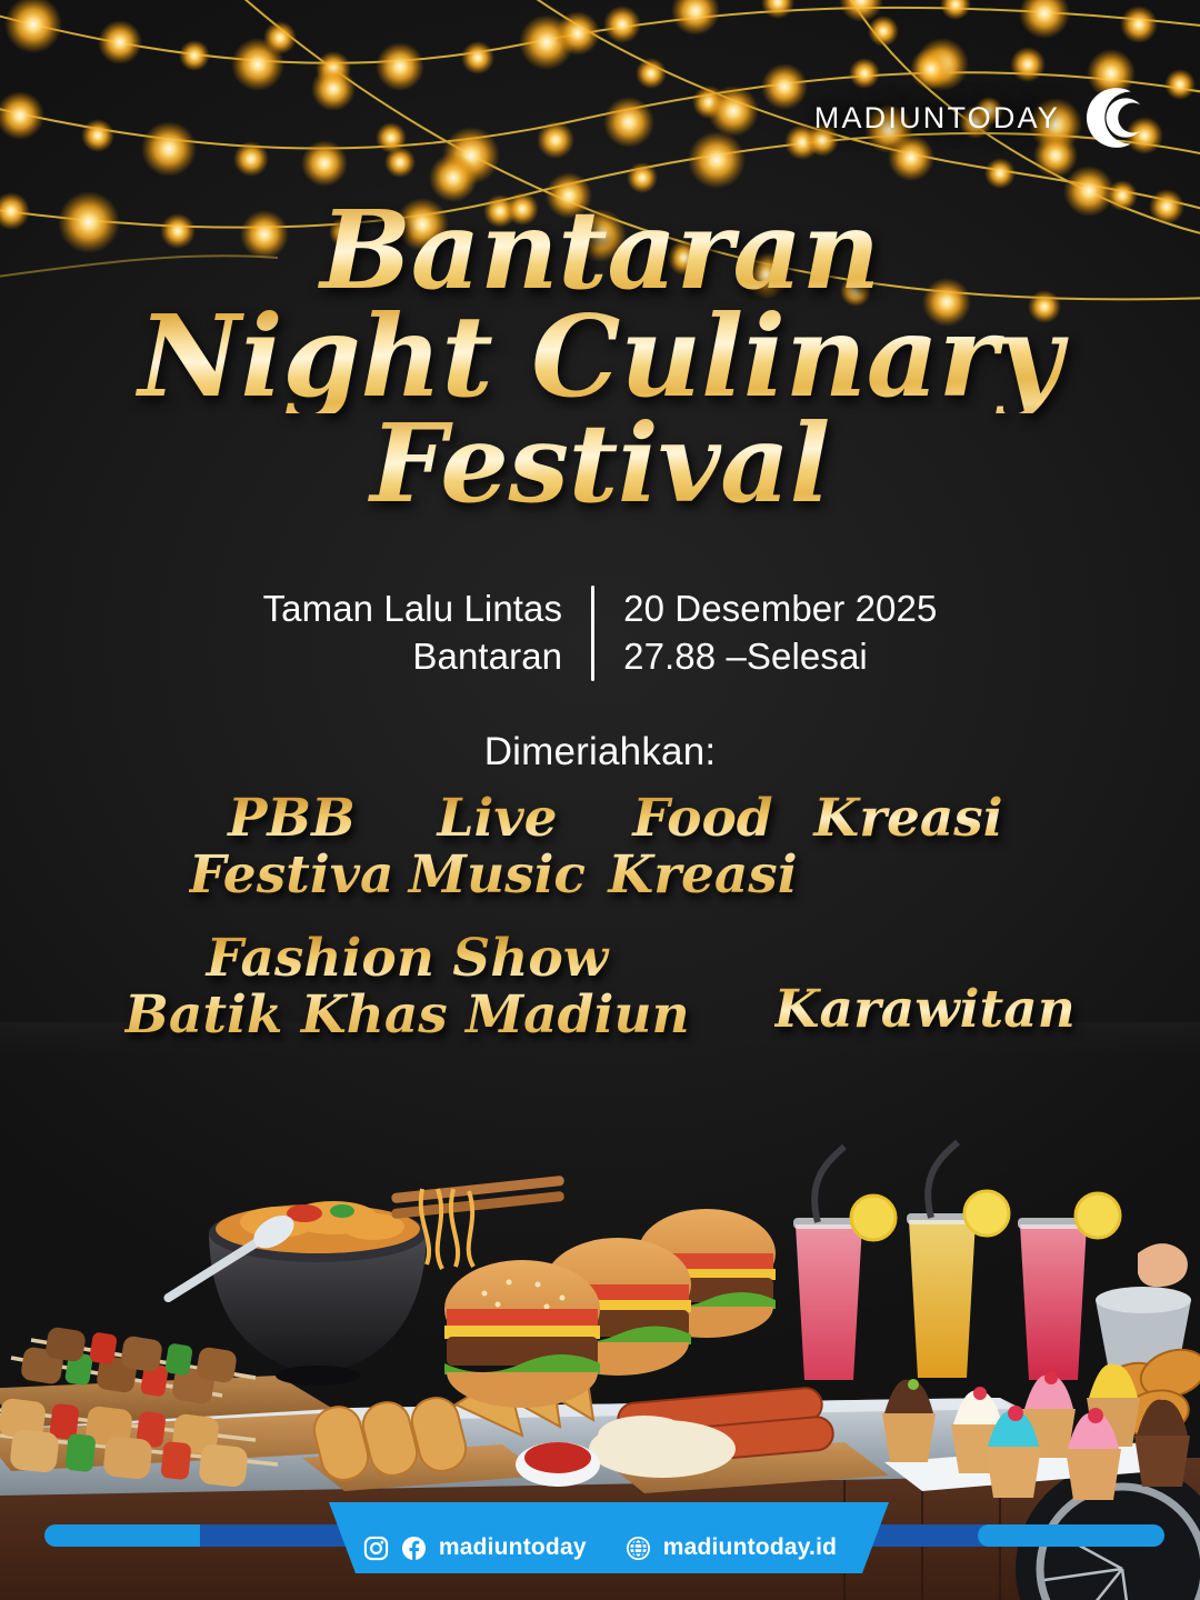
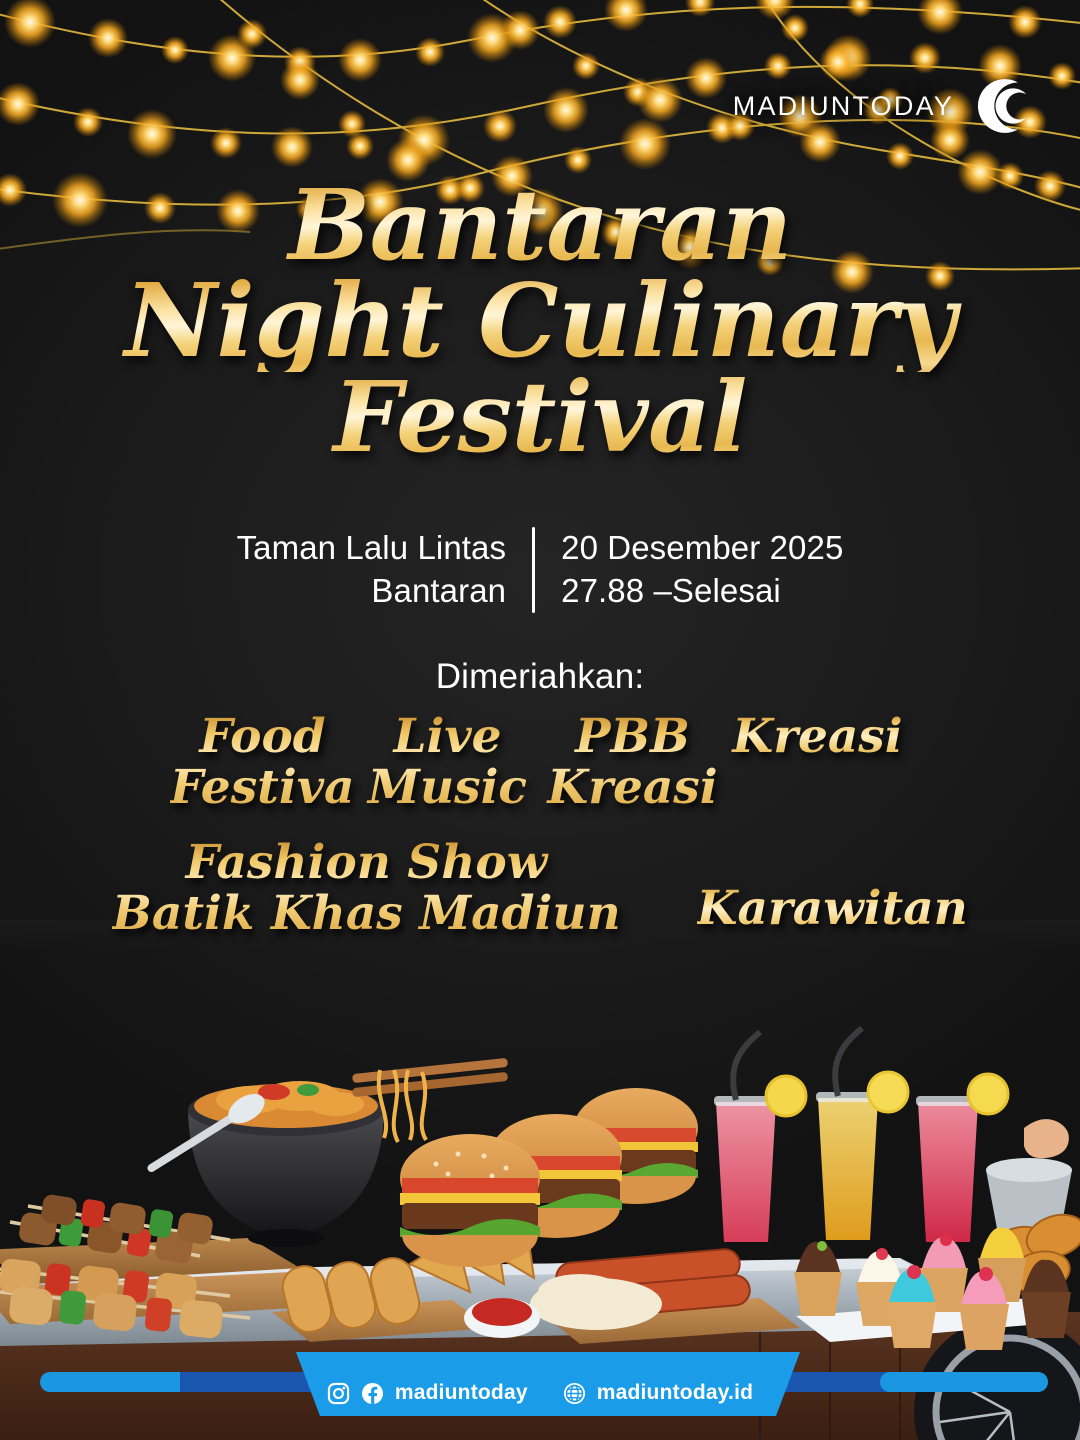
  MADIUNTODAY
  Bantaran
  Night Culinary
  Festival
  Taman Lalu Lintas
  Bantaran
  20 Desember 2025
  27.88 –Selesai
  Dimeriahkan:
- PBB
+ Food
  Festiva
  Live
  Music
- Food
+ PBB
  Kreasi
  Kreasi
  Fashion Show
  Batik Khas Madiun
  Karawitan
  madiuntoday
  madiuntoday.id
